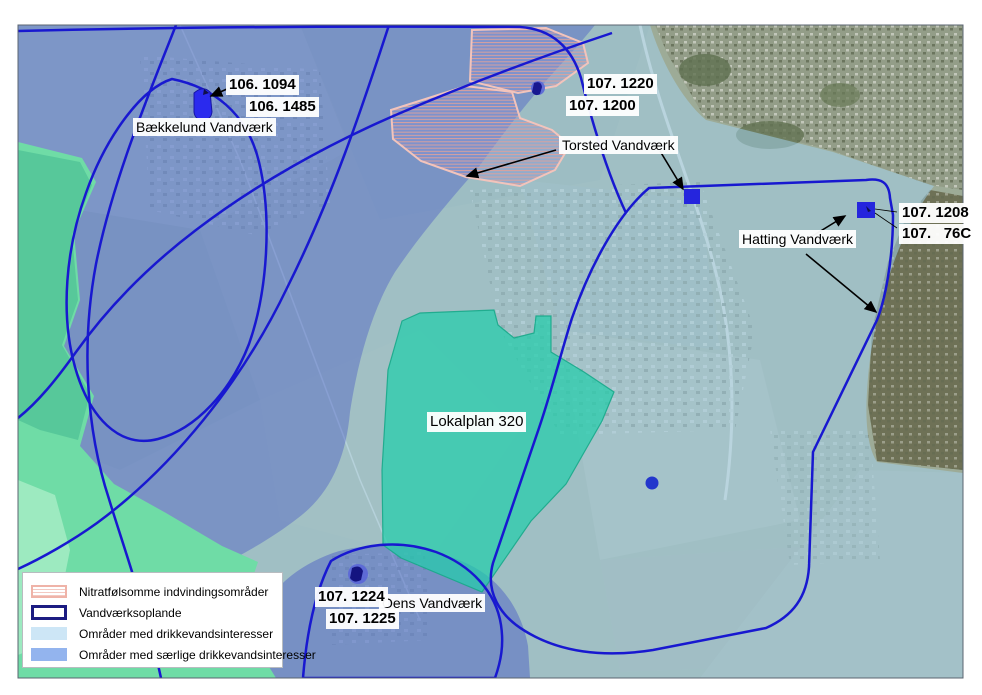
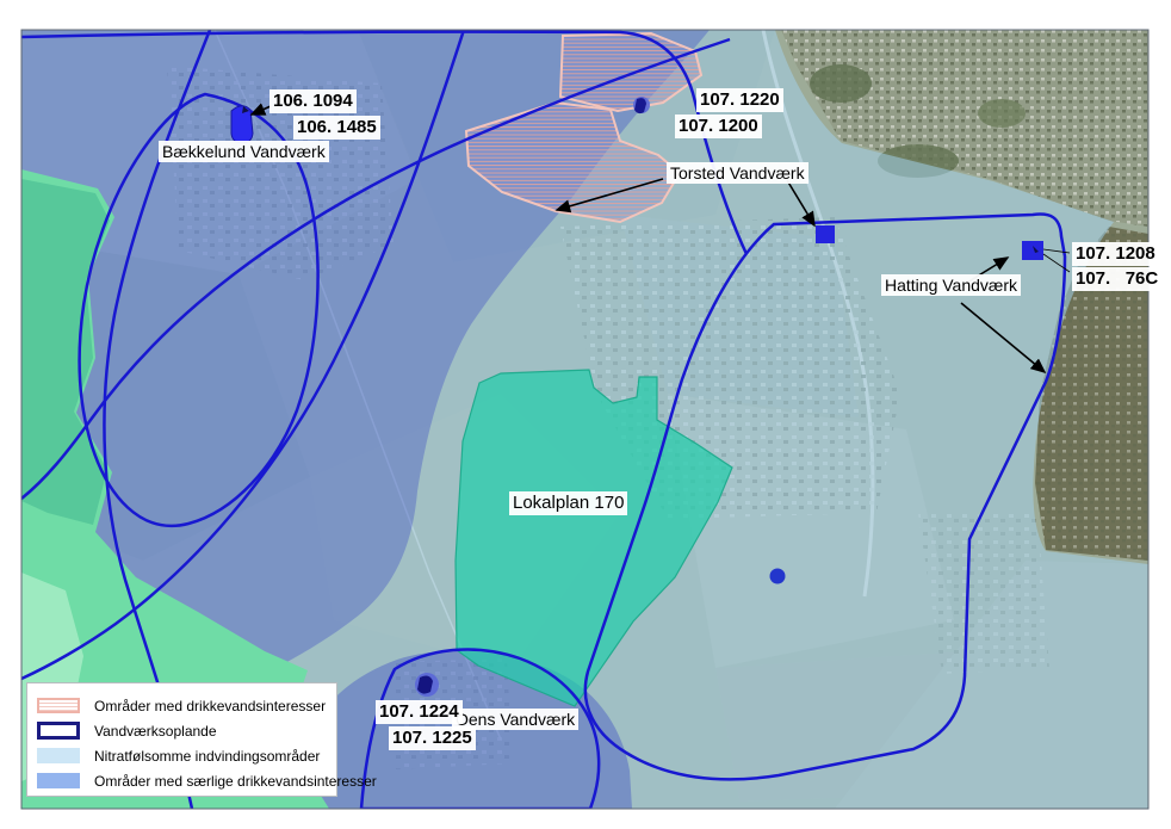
  106. 1094
  106. 1485
  Bækkelund Vandværk
  107. 1220
  107. 1200
  Torsted Vandværk
  107. 1208
  107. 76C
  Hatting Vandværk
- Lokalplan 320
+ Lokalplan 170
  ens Vandværk
  107. 1224
  107. 1225
- Nitratfølsomme indvindingsområder
+ Områder med drikkevandsinteresser
  Vandværksoplande
- Områder med drikkevandsinteresser
+ Nitratfølsomme indvindingsområder
  Områder med særlige drikkevandsinteresser
